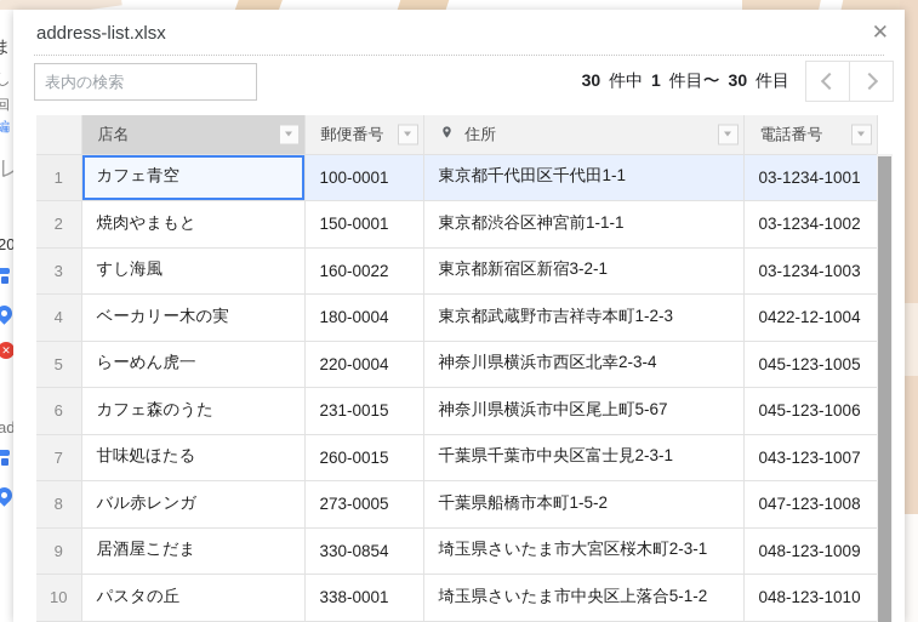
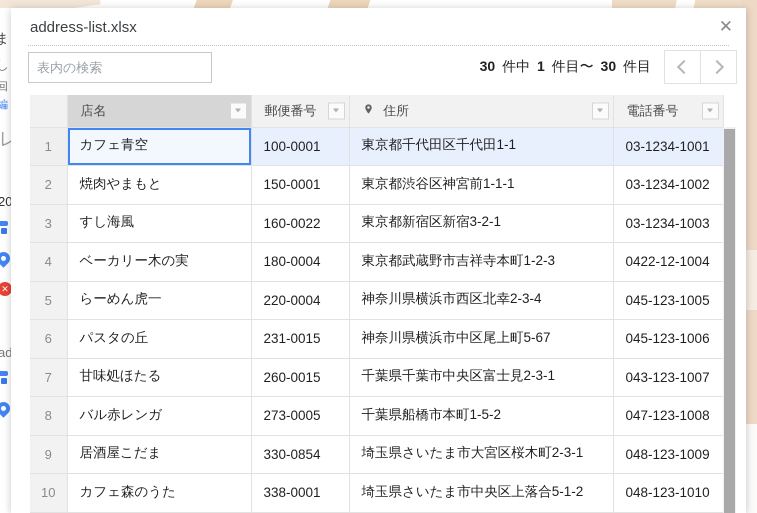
  し
  回
  編
  レ
  20
  ✕
  ad
  address-list.xlsx
  ✕
  表内の検索
  30 件中 1 件目〜 30 件目
  	店名	郵便番号	住所	電話番号
  1	カフェ青空	100-0001	東京都千代田区千代田1-1	03-1234-1001
  2	焼肉やまもと	150-0001	東京都渋谷区神宮前1-1-1	03-1234-1002
  3	すし海風	160-0022	東京都新宿区新宿3-2-1	03-1234-1003
  4	ベーカリー木の実	180-0004	東京都武蔵野市吉祥寺本町1-2-3	0422-12-1004
  5	らーめん虎一	220-0004	神奈川県横浜市西区北幸2-3-4	045-123-1005
- 6	カフェ森のうた	231-0015	神奈川県横浜市中区尾上町5-67	045-123-1006
+ 6	パスタの丘	231-0015	神奈川県横浜市中区尾上町5-67	045-123-1006
  7	甘味処ほたる	260-0015	千葉県千葉市中央区富士見2-3-1	043-123-1007
  8	バル赤レンガ	273-0005	千葉県船橋市本町1-5-2	047-123-1008
  9	居酒屋こだま	330-0854	埼玉県さいたま市大宮区桜木町2-3-1	048-123-1009
- 10	パスタの丘	338-0001	埼玉県さいたま市中央区上落合5-1-2	048-123-1010
+ 10	カフェ森のうた	338-0001	埼玉県さいたま市中央区上落合5-1-2	048-123-1010
